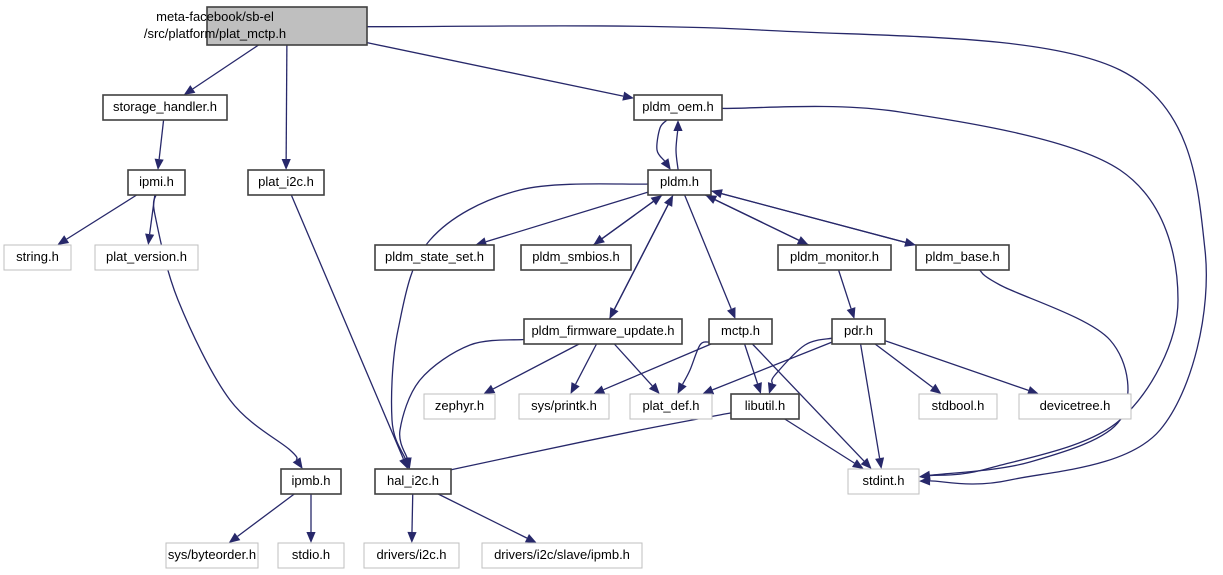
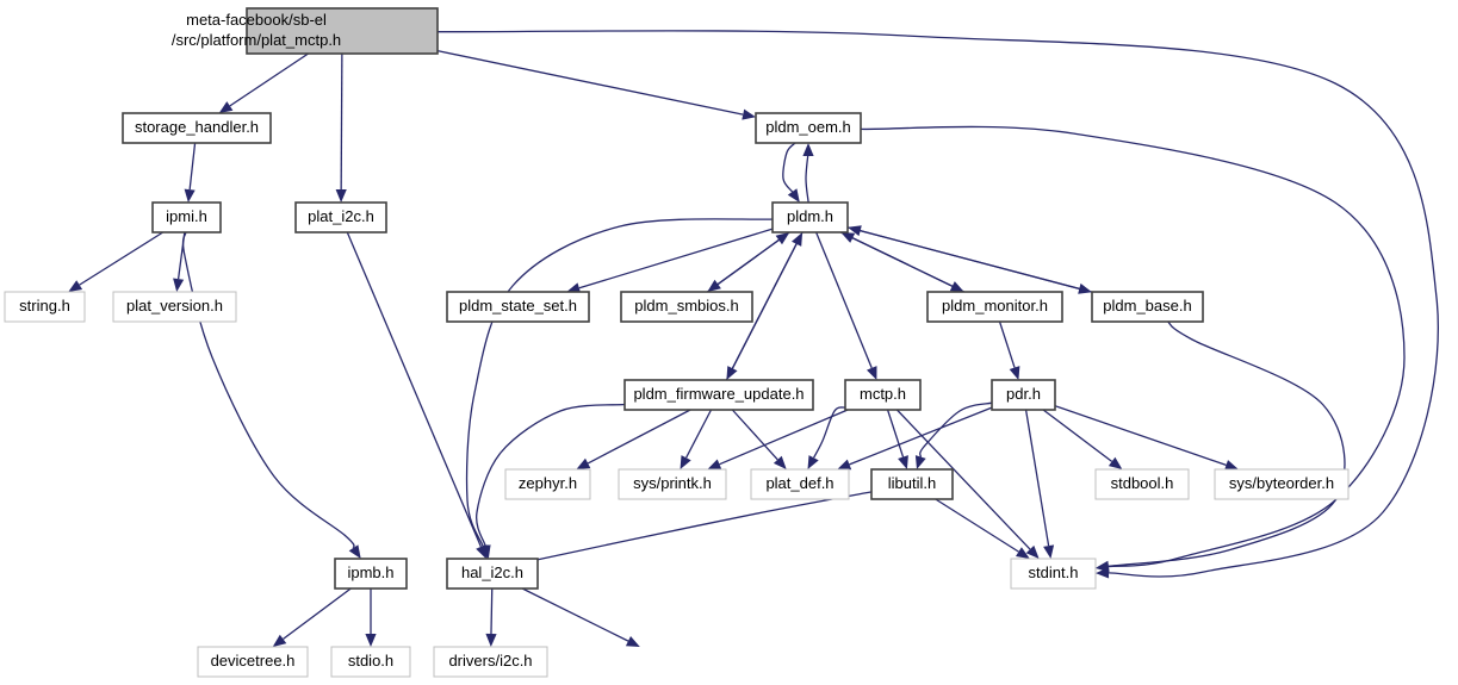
  meta-facebook/sb-el
  /src/platform/plat_mctp.h
  storage_handler.h
  pldm_oem.h
  ipmi.h
  plat_i2c.h
  pldm.h
  string.h
  plat_version.h
  pldm_state_set.h
  pldm_smbios.h
  pldm_monitor.h
  pldm_base.h
  pldm_firmware_update.h
  mctp.h
  pdr.h
  zephyr.h
  sys/printk.h
  plat_def.h
  libutil.h
  stdbool.h
- devicetree.h
+ sys/byteorder.h
  ipmb.h
  hal_i2c.h
  stdint.h
- sys/byteorder.h
+ devicetree.h
  stdio.h
  drivers/i2c.h
- drivers/i2c/slave/ipmb.h
